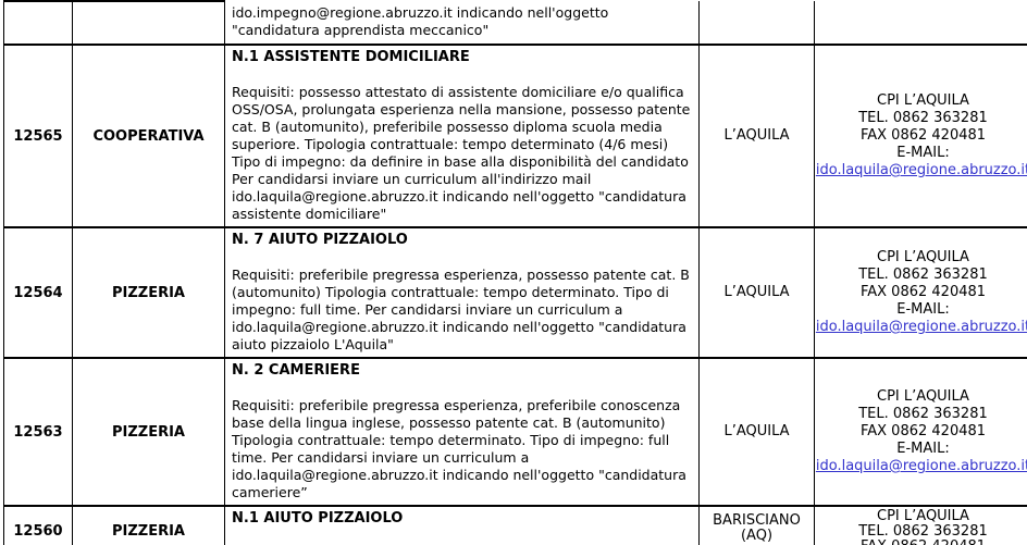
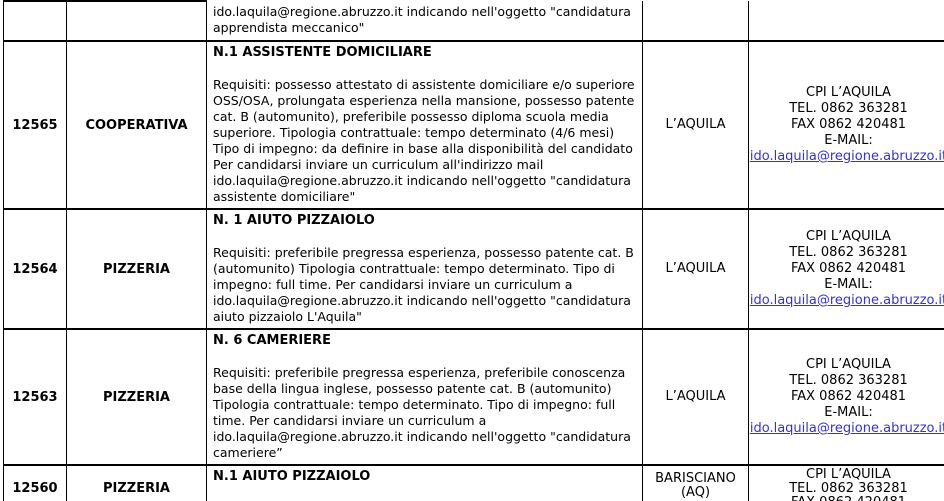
- 		ido.impegno@regione.abruzzo.it indicando nell'oggetto "candidatura apprendista meccanico"
+ 		ido.laquila@regione.abruzzo.it indicando nell'oggetto "candidatura apprendista meccanico"
- 12565	COOPERATIVA	N.1 ASSISTENTE DOMICILIARE Requisiti: possesso attestato di assistente domiciliare e/o qualifica OSS/OSA, prolungata esperienza nella mansione, possesso patente cat. B (automunito), preferibile possesso diploma scuola media superiore. Tipologia contrattuale: tempo determinato (4/6 mesi) Tipo di impegno: da definire in base alla disponibilità del candidato Per candidarsi inviare un curriculum all'indirizzo mail ido.laquila@regione.abruzzo.it indicando nell'oggetto "candidatura assistente domiciliare"	L’AQUILA	CPI L’AQUILA TEL. 0862 363281 FAX 0862 420481 E-MAIL: ido.laquila@regione.abruzzo.i
+ 12565	COOPERATIVA	N.1 ASSISTENTE DOMICILIARE Requisiti: possesso attestato di assistente domiciliare e/o superiore OSS/OSA, prolungata esperienza nella mansione, possesso patente cat. B (automunito), preferibile possesso diploma scuola media superiore. Tipologia contrattuale: tempo determinato (4/6 mesi) Tipo di impegno: da definire in base alla disponibilità del candidato Per candidarsi inviare un curriculum all'indirizzo mail ido.laquila@regione.abruzzo.it indicando nell'oggetto "candidatura assistente domiciliare"	L’AQUILA	CPI L’AQUILA TEL. 0862 363281 FAX 0862 420481 E-MAIL: ido.laquila@regione.abruzzo.i
- 12564	PIZZERIA	N. 7 AIUTO PIZZAIOLO Requisiti: preferibile pregressa esperienza, possesso patente cat. B (automunito) Tipologia contrattuale: tempo determinato. Tipo di impegno: full time. Per candidarsi inviare un curriculum a ido.laquila@regione.abruzzo.it indicando nell'oggetto "candidatura aiuto pizzaiolo L'Aquila"	L’AQUILA	CPI L’AQUILA TEL. 0862 363281 FAX 0862 420481 E-MAIL: ido.laquila@regione.abruzzo.i
+ 12564	PIZZERIA	N. 1 AIUTO PIZZAIOLO Requisiti: preferibile pregressa esperienza, possesso patente cat. B (automunito) Tipologia contrattuale: tempo determinato. Tipo di impegno: full time. Per candidarsi inviare un curriculum a ido.laquila@regione.abruzzo.it indicando nell'oggetto "candidatura aiuto pizzaiolo L'Aquila"	L’AQUILA	CPI L’AQUILA TEL. 0862 363281 FAX 0862 420481 E-MAIL: ido.laquila@regione.abruzzo.i
- 12563	PIZZERIA	N. 2 CAMERIERE Requisiti: preferibile pregressa esperienza, preferibile conoscenza base della lingua inglese, possesso patente cat. B (automunito) Tipologia contrattuale: tempo determinato. Tipo di impegno: full time. Per candidarsi inviare un curriculum a ido.laquila@regione.abruzzo.it indicando nell'oggetto "candidatura cameriere”	L’AQUILA	CPI L’AQUILA TEL. 0862 363281 FAX 0862 420481 E-MAIL: ido.laquila@regione.abruzzo.i
+ 12563	PIZZERIA	N. 6 CAMERIERE Requisiti: preferibile pregressa esperienza, preferibile conoscenza base della lingua inglese, possesso patente cat. B (automunito) Tipologia contrattuale: tempo determinato. Tipo di impegno: full time. Per candidarsi inviare un curriculum a ido.laquila@regione.abruzzo.it indicando nell'oggetto "candidatura cameriere”	L’AQUILA	CPI L’AQUILA TEL. 0862 363281 FAX 0862 420481 E-MAIL: ido.laquila@regione.abruzzo.i
  12560	PIZZERIA	N.1 AIUTO PIZZAIOLO	BARISCIANO (AQ)	CPI L’AQUILA TEL. 0862 363281
